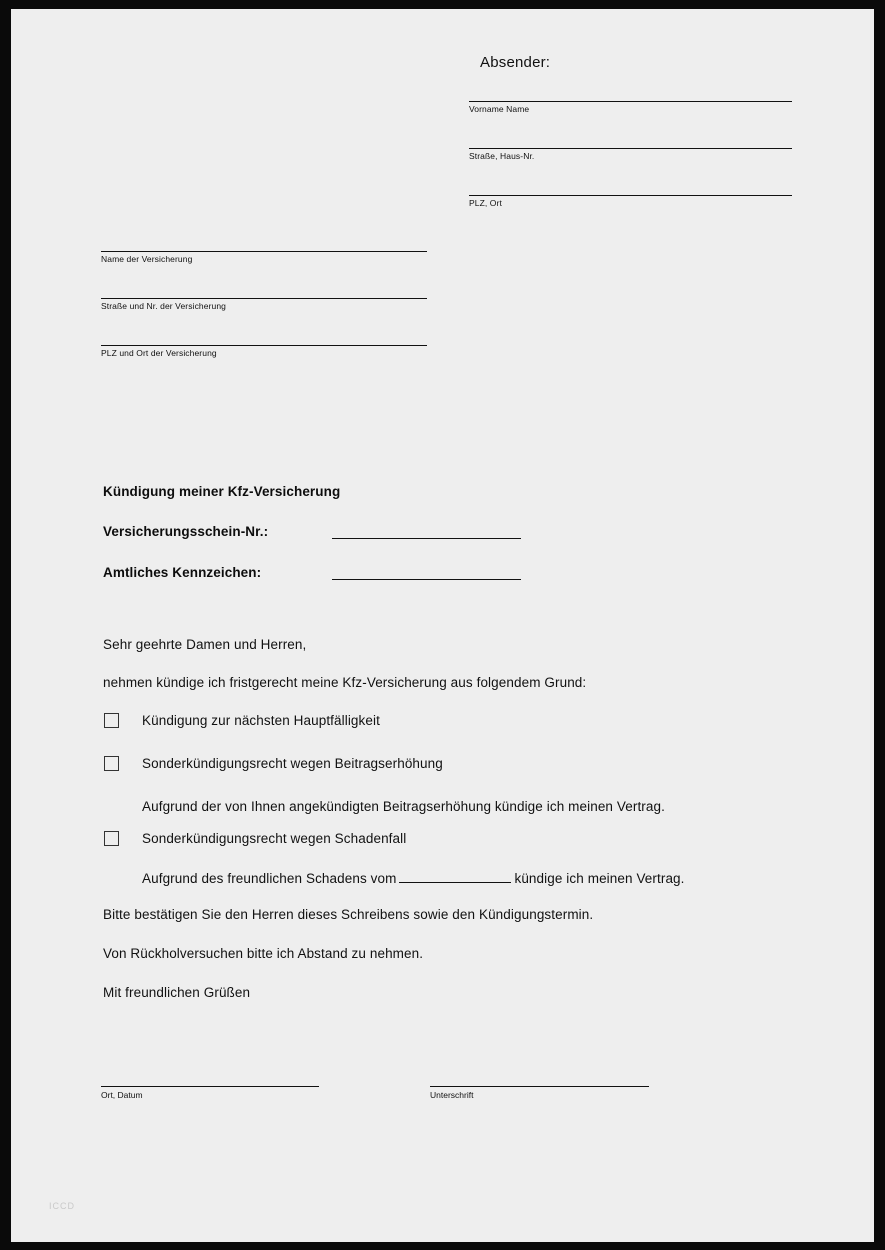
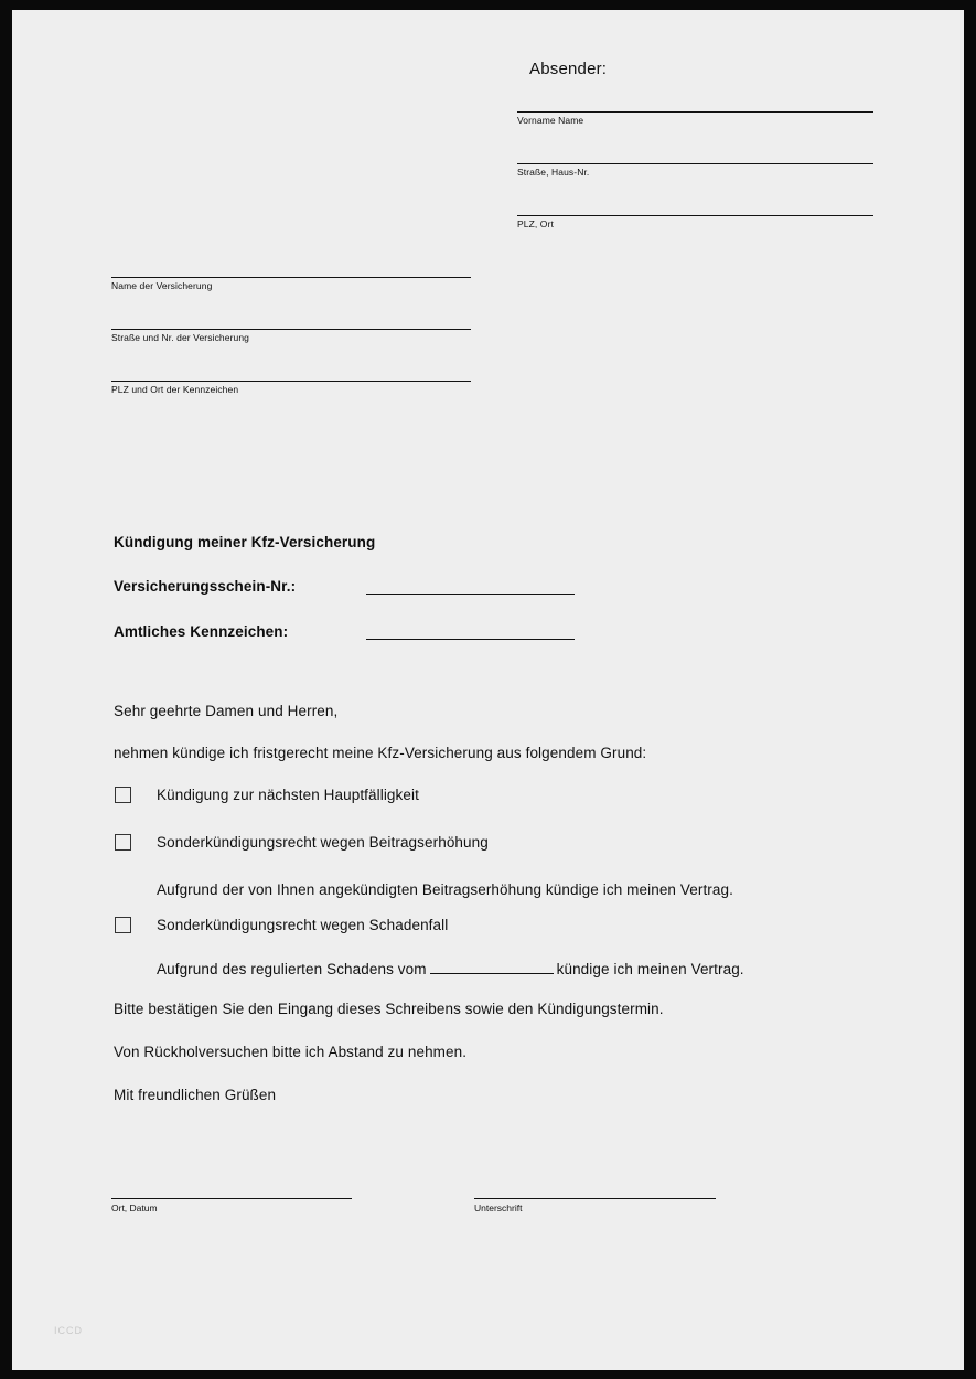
  Absender:
  Vorname Name
  Straße, Haus-Nr.
  PLZ, Ort
  Name der Versicherung
  Straße und Nr. der Versicherung
- PLZ und Ort der Versicherung
+ PLZ und Ort der Kennzeichen
  Kündigung meiner Kfz-Versicherung
  Versicherungsschein-Nr.:
  Amtliches Kennzeichen:
  Sehr geehrte Damen und Herren,
  nehmen kündige ich fristgerecht meine Kfz-Versicherung aus folgendem Grund:
  Kündigung zur nächsten Hauptfälligkeit
  Sonderkündigungsrecht wegen Beitragserhöhung
  Aufgrund der von Ihnen angekündigten Beitragserhöhung kündige ich meinen Vertrag.
  Sonderkündigungsrecht wegen Schadenfall
- Aufgrund des freundlichen Schadens vom kündige ich meinen Vertrag.
+ Aufgrund des regulierten Schadens vom kündige ich meinen Vertrag.
- Bitte bestätigen Sie den Herren dieses Schreibens sowie den Kündigungstermin.
+ Bitte bestätigen Sie den Eingang dieses Schreibens sowie den Kündigungstermin.
  Von Rückholversuchen bitte ich Abstand zu nehmen.
  Mit freundlichen Grüßen
  Ort, Datum
  Unterschrift
  ICCD
